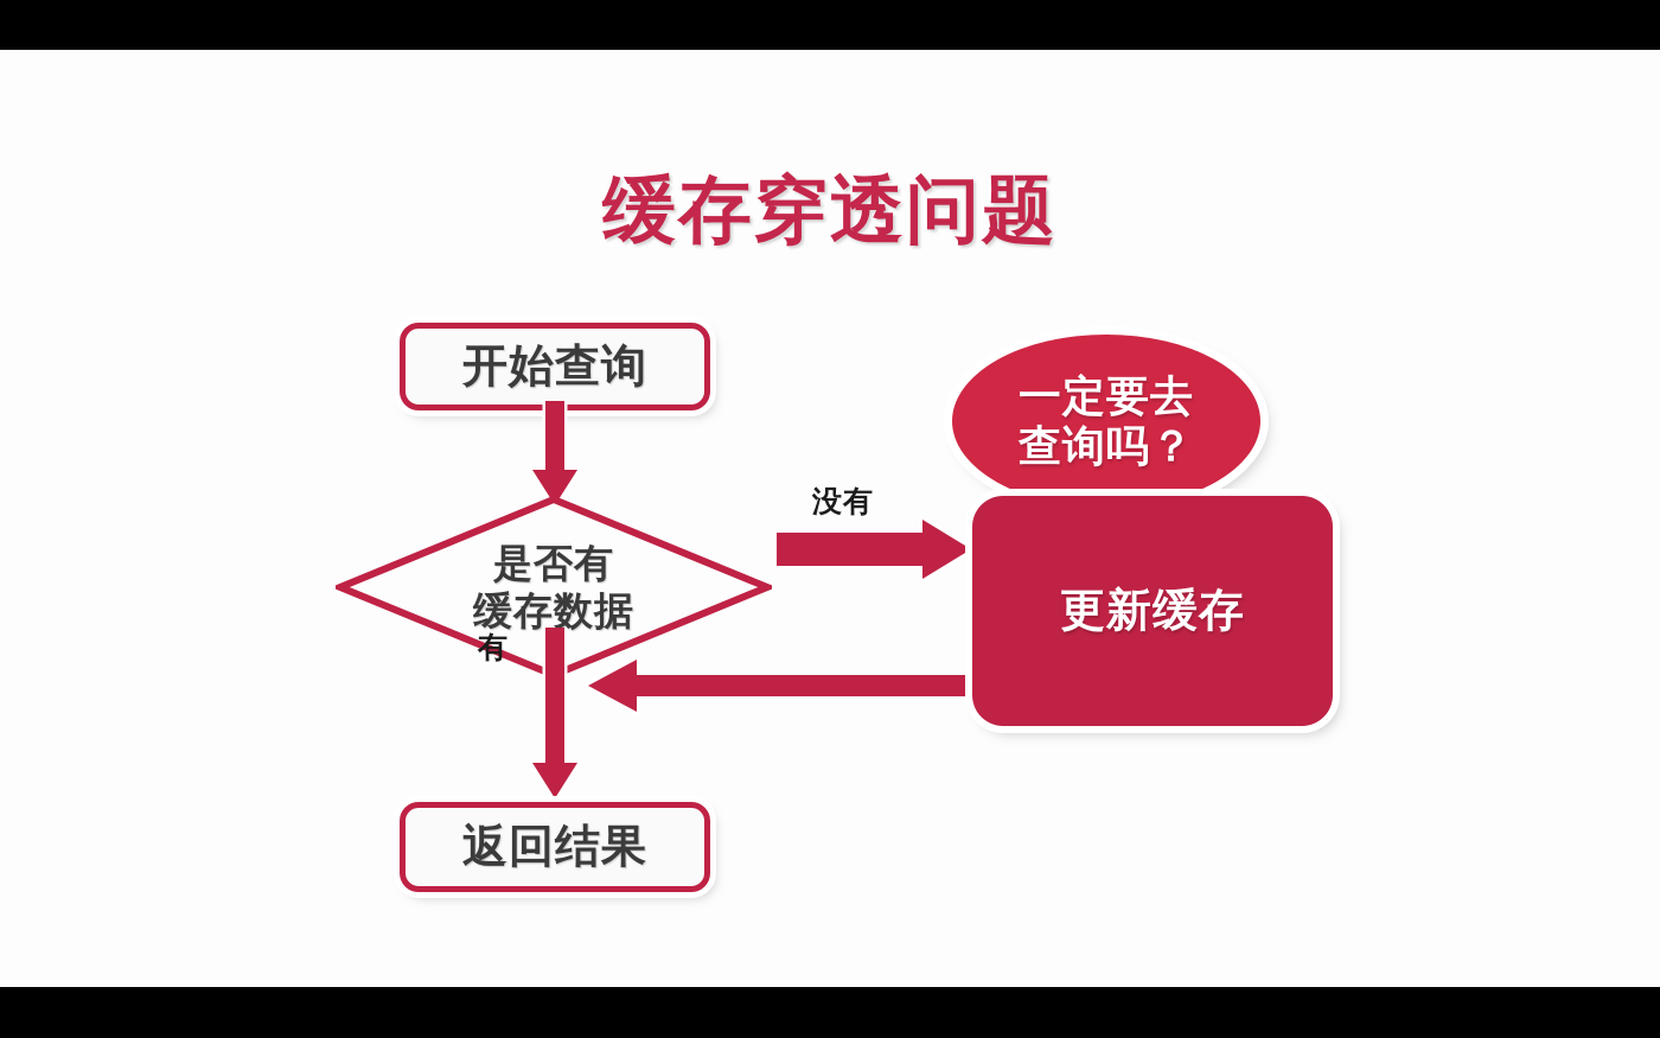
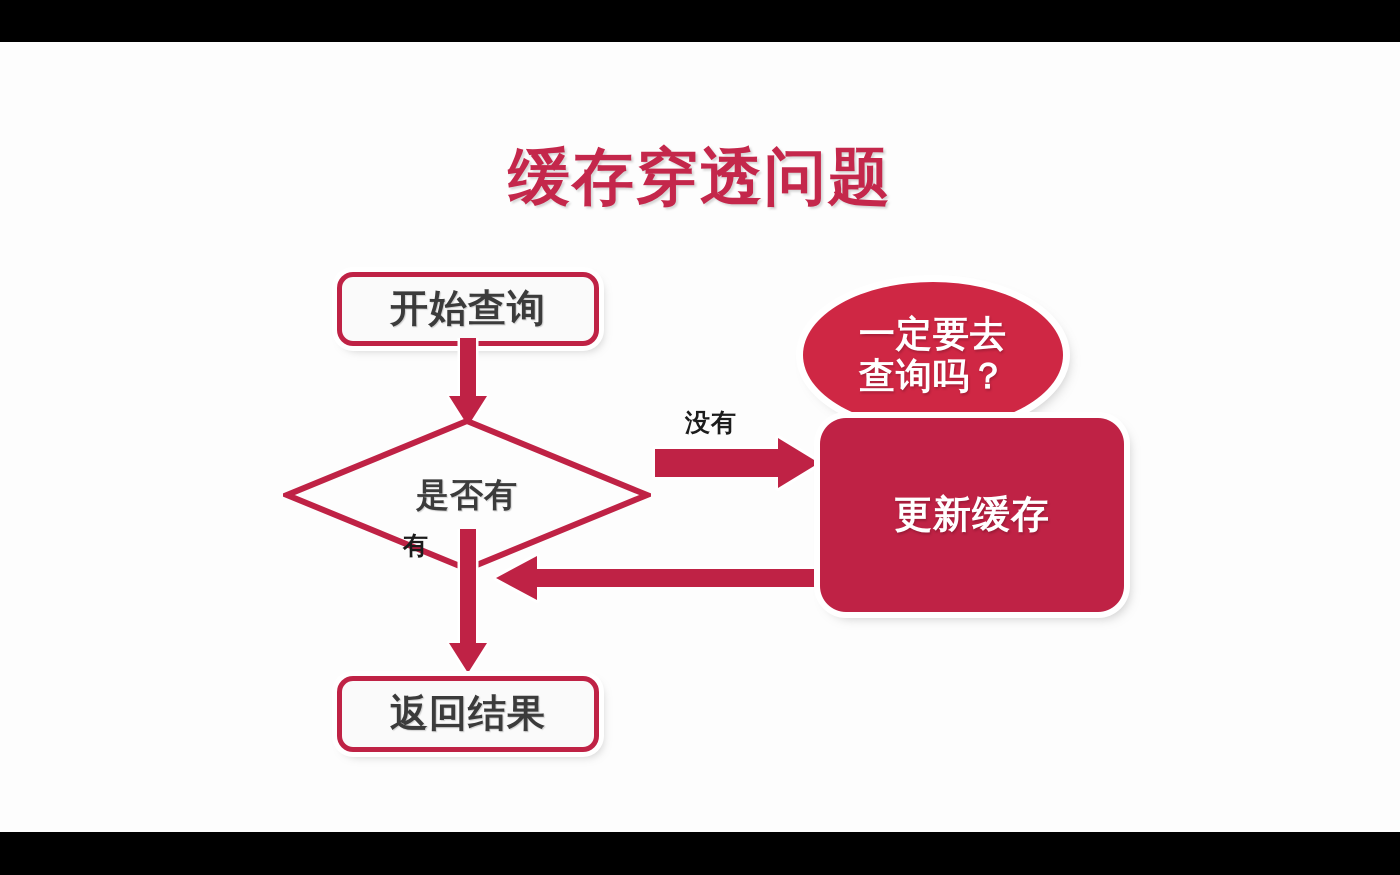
  缓存穿透问题
  开始查询
  是否有
- 缓存数据
  没有
  有
  一定要去
  查询吗？
  更新缓存
  返回结果
